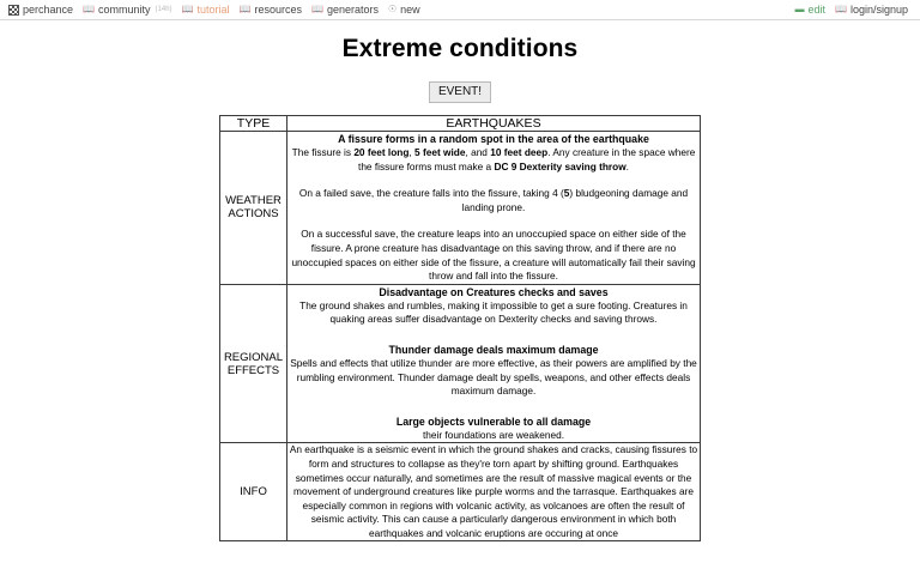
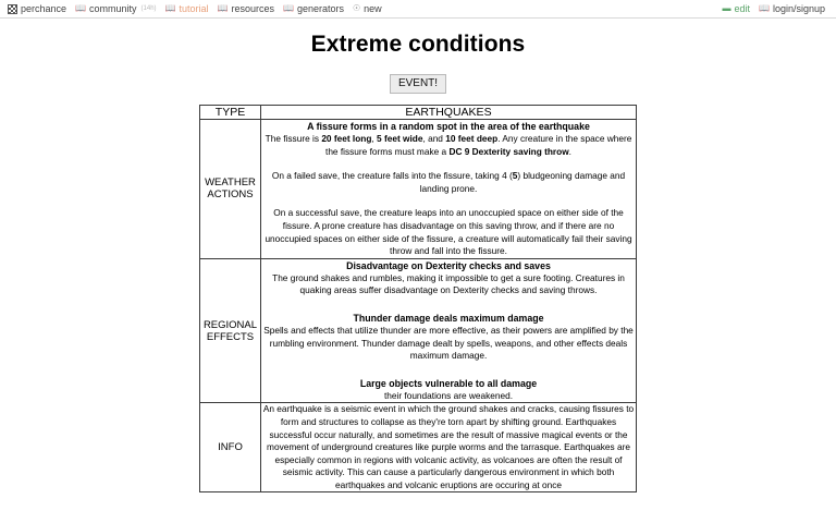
  perchance
  📖
  community
  📖
  tutorial
  📖
  resources
  📖
  generators
  ☉
  new
  ▬
  edit
  📖
  login/signup
  Extreme conditions
  EVENT!
  TYPE	EARTHQUAKES
  WEATHER ACTIONS	A fissure forms in a random spot in the area of the earthquake The fissure is 20 feet long, 5 feet wide, and 10 feet deep. Any creature in the space where the fissure forms must make a DC 9 Dexterity saving throw.On a failed save, the creature falls into the fissure, taking 4 (5) bludgeoning damage and landing prone.On a successful save, the creature leaps into an unoccupied space on either side of the fissure. A prone creature has disadvantage on this saving throw, and if there are no unoccupied spaces on either side of the fissure, a creature will automatically fail their saving throw and fall into the fissure.
- REGIONAL EFFECTS	Disadvantage on Creatures checks and savesThe ground shakes and rumbles, making it impossible to get a sure footing. Creatures in quaking areas suffer disadvantage on Dexterity checks and saving throws.Thunder damage deals maximum damageSpells and effects that utilize thunder are more effective, as their powers are amplified by the rumbling environment. Thunder damage dealt by spells, weapons, and other effects deals maximum damage.Large objects vulnerable to all damagetheir foundations are weakened.
+ REGIONAL EFFECTS	Disadvantage on Dexterity checks and savesThe ground shakes and rumbles, making it impossible to get a sure footing. Creatures in quaking areas suffer disadvantage on Dexterity checks and saving throws.Thunder damage deals maximum damageSpells and effects that utilize thunder are more effective, as their powers are amplified by the rumbling environment. Thunder damage dealt by spells, weapons, and other effects deals maximum damage.Large objects vulnerable to all damagetheir foundations are weakened.
- INFO	An earthquake is a seismic event in which the ground shakes and cracks, causing fissures to form and structures to collapse as they're torn apart by shifting ground. Earthquakes sometimes occur naturally, and sometimes are the result of massive magical events or the movement of underground creatures like purple worms and the tarrasque. Earthquakes are especially common in regions with volcanic activity, as volcanoes are often the result of seismic activity. This can cause a particularly dangerous environment in which both earthquakes and volcanic eruptions are occuring at once
+ INFO	An earthquake is a seismic event in which the ground shakes and cracks, causing fissures to form and structures to collapse as they're torn apart by shifting ground. Earthquakes successful occur naturally, and sometimes are the result of massive magical events or the movement of underground creatures like purple worms and the tarrasque. Earthquakes are especially common in regions with volcanic activity, as volcanoes are often the result of seismic activity. This can cause a particularly dangerous environment in which both earthquakes and volcanic eruptions are occuring at once
